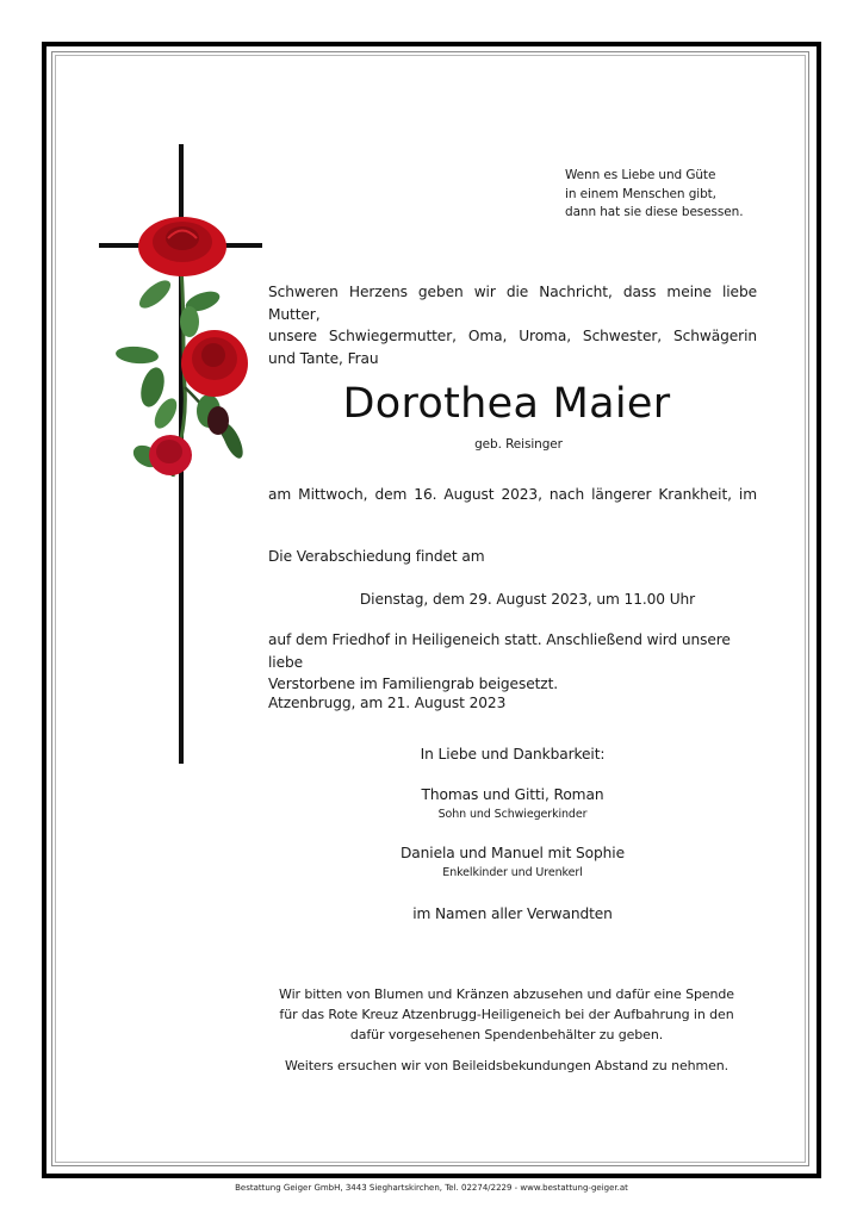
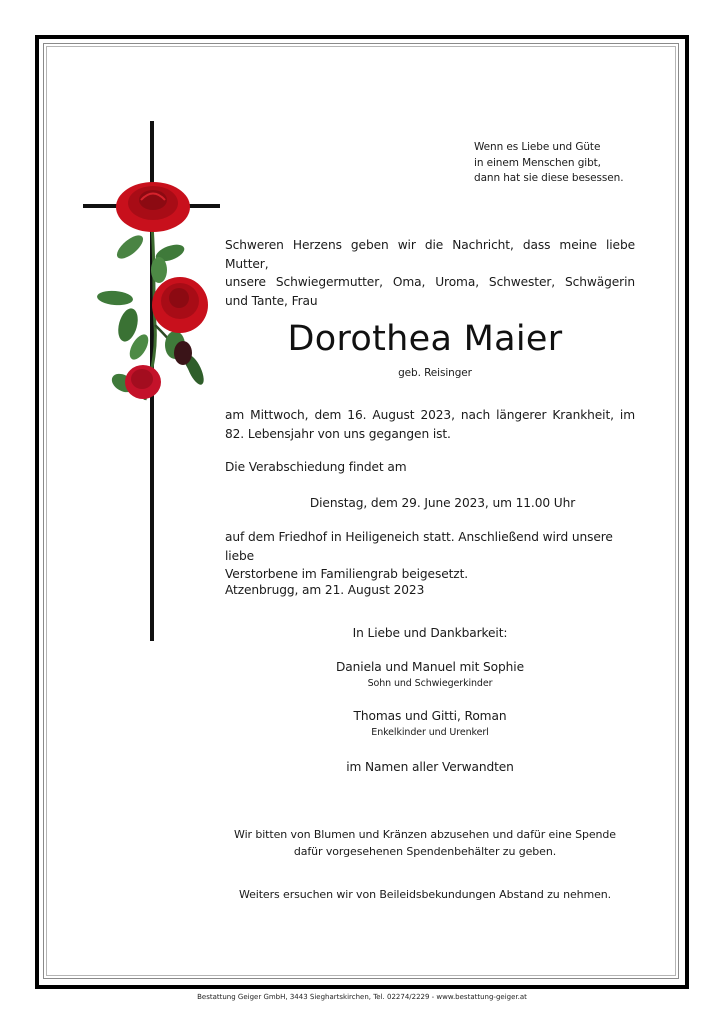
  Wenn es Liebe und Güte
  in einem Menschen gibt,
  dann hat sie diese besessen.
  Schweren Herzens geben wir die Nachricht, dass meine liebe Mutter,
  unsere Schwiegermutter, Oma, Uroma, Schwester, Schwägerin
  und Tante, Frau
  Dorothea Maier
  geb. Reisinger
  am Mittwoch, dem 16. August 2023, nach längerer Krankheit, im
+ 82. Lebensjahr von uns gegangen ist.
  Die Verabschiedung findet am
- Dienstag, dem 29. August 2023, um 11.00 Uhr
+ Dienstag, dem 29. June 2023, um 11.00 Uhr
  auf dem Friedhof in Heiligeneich statt. Anschließend wird unsere liebe
  Verstorbene im Familiengrab beigesetzt.
  Atzenbrugg, am 21. August 2023
  In Liebe und Dankbarkeit:
- Thomas und Gitti, Roman
+ Daniela und Manuel mit Sophie
  Sohn und Schwiegerkinder
- Daniela und Manuel mit Sophie
+ Thomas und Gitti, Roman
  Enkelkinder und Urenkerl
  im Namen aller Verwandten
  Wir bitten von Blumen und Kränzen abzusehen und dafür eine Spende
- für das Rote Kreuz Atzenbrugg-Heiligeneich bei der Aufbahrung in den
  dafür vorgesehenen Spendenbehälter zu geben.
  Weiters ersuchen wir von Beileidsbekundungen Abstand zu nehmen.
  Bestattung Geiger GmbH, 3443 Sieghartskirchen, Tel. 02274/2229 - www.bestattung-geiger.at
